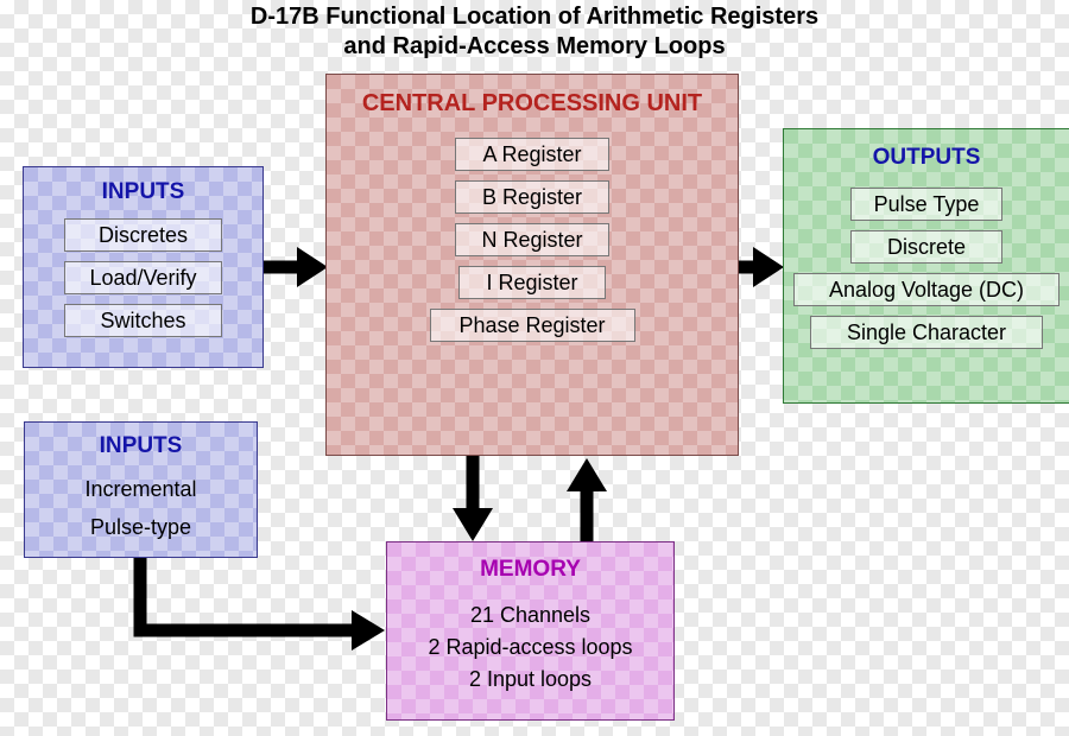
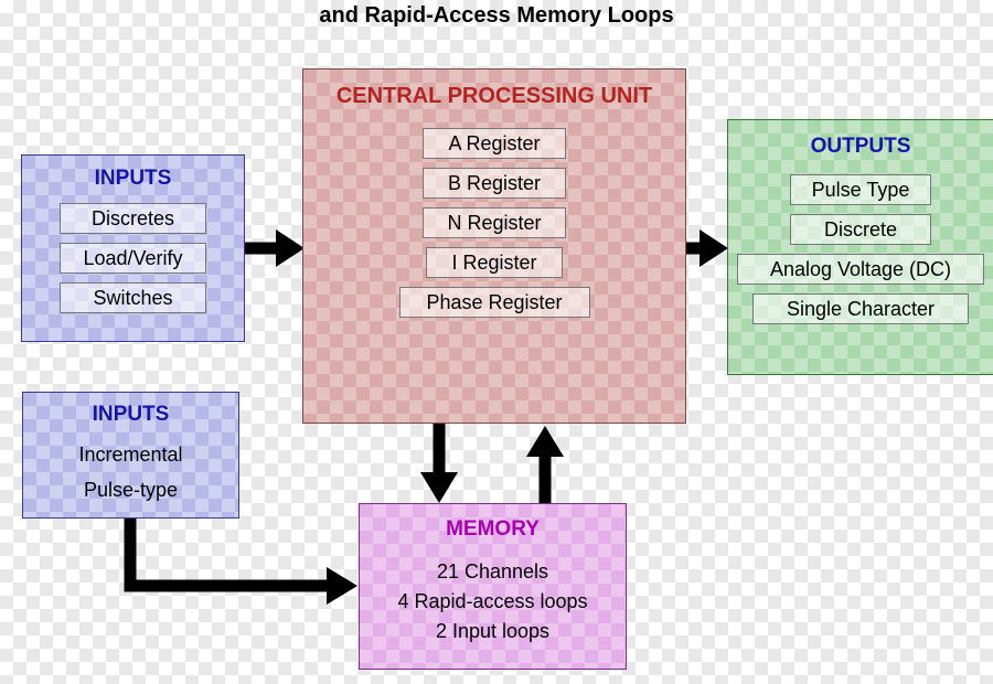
- D-17B Functional Location of Arithmetic Registers
  and Rapid-Access Memory Loops
  INPUTS
  Discretes
  Load/Verify
  Switches
  INPUTS
  Incremental
  Pulse-type
  CENTRAL PROCESSING UNIT
  A Register
  B Register
  N Register
  I Register
  Phase Register
  OUTPUTS
  Pulse Type
  Discrete
  Analog Voltage (DC)
  Single Character
  MEMORY
  21 Channels
- 2 Rapid-access loops
+ 4 Rapid-access loops
  2 Input loops
